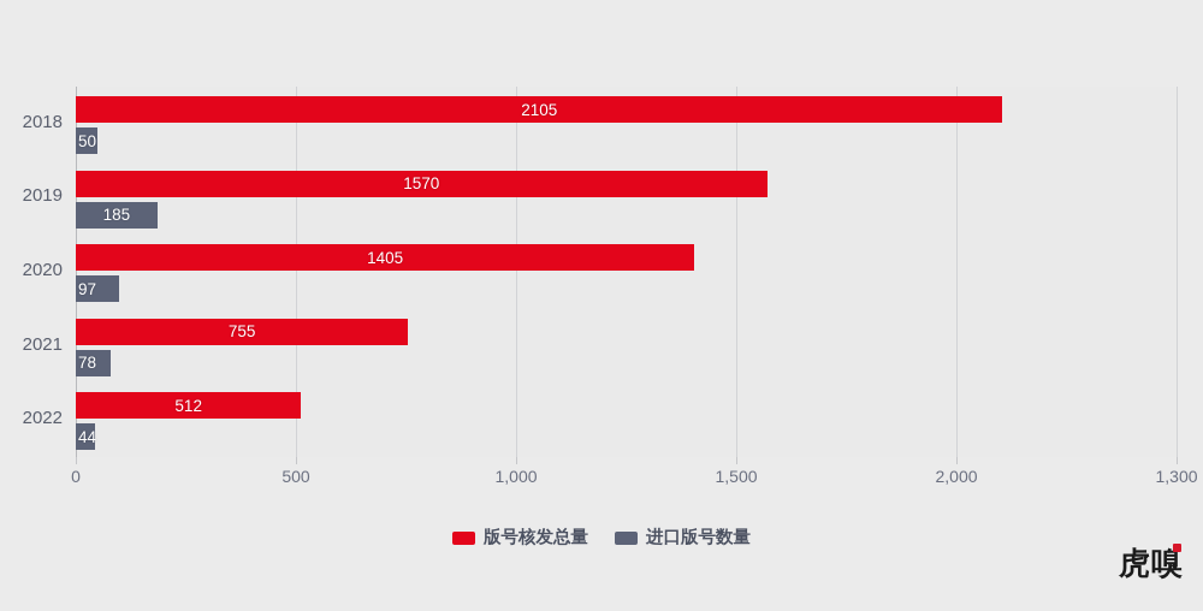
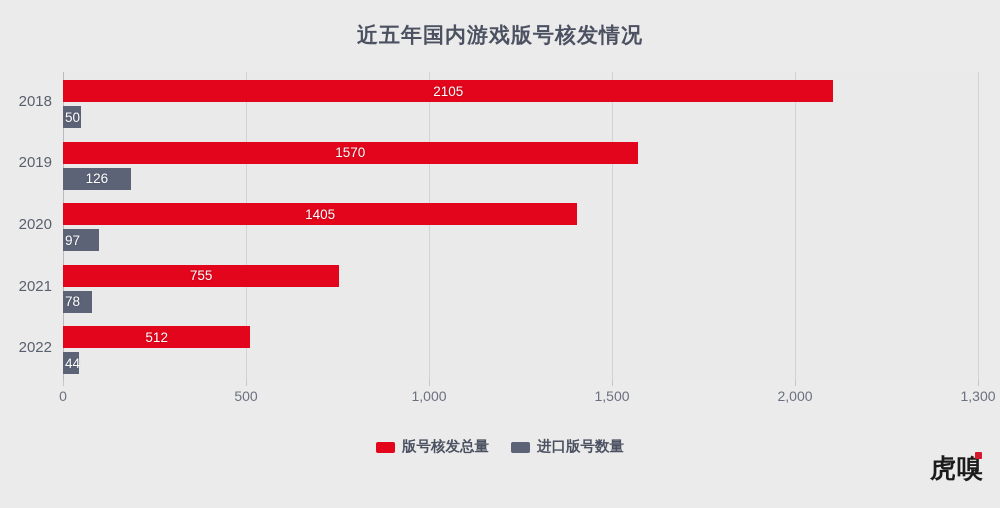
+ 近五年国内游戏版号核发情况
  2105
  50
  1570
- 185
+ 126
  1405
  97
  755
  78
  512
  44
  2018
  2019
  2020
  2021
  2022
  0
  500
  1,000
  1,500
  2,000
  1,300
  版号核发总量
  进口版号数量
  虎嗅
